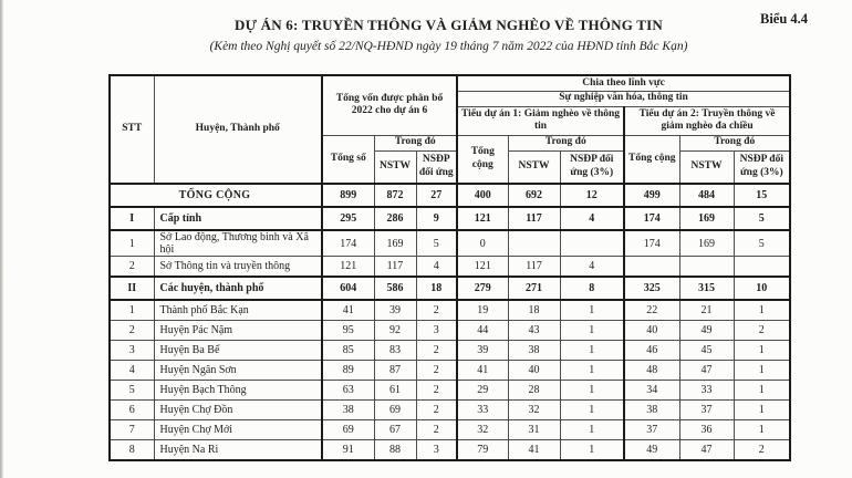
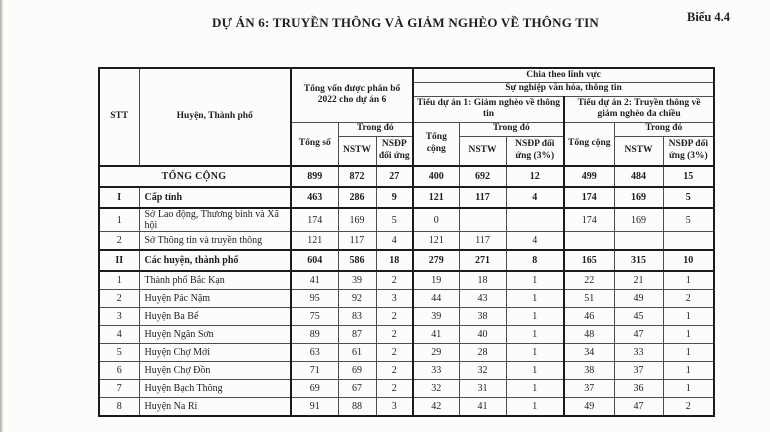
  Biểu 4.4
  DỰ ÁN 6: TRUYỀN THÔNG VÀ GIẢM NGHÈO VỀ THÔNG TIN
- (Kèm theo Nghị quyết số 22/NQ-HĐND ngày 19 tháng 7 năm 2022 của HĐND tỉnh Bắc Kạn)
  STT	Huyện, Thành phố	Tổng vốn được phân bổ 2022 cho dự án 6	Chia theo lĩnh vực
  Sự nghiệp văn hóa, thông tin
  Tiểu dự án 1: Giảm nghèo về thông tin	Tiểu dự án 2: Truyền thông về giảm nghèo đa chiều
  Tổng số	Trong đó	Tổng cộng	Trong đó	Tổng cộng	Trong đó
  NSTW	NSĐP đối ứng	NSTW	NSĐP đối ứng (3%)	NSTW	NSĐP đối ứng (3%)
  TỔNG CỘNG	899	872	27	400	692	12	499	484	15
- I	Cấp tỉnh	295	286	9	121	117	4	174	169	5
+ I	Cấp tỉnh	463	286	9	121	117	4	174	169	5
  1	Sở Lao động, Thương binh và Xã hội	174	169	5	0			174	169	5
  2	Sở Thông tin và truyền thông	121	117	4	121	117	4
- II	Các huyện, thành phố	604	586	18	279	271	8	325	315	10
+ II	Các huyện, thành phố	604	586	18	279	271	8	165	315	10
  1	Thành phố Bắc Kạn	41	39	2	19	18	1	22	21	1
- 2	Huyện Pác Nặm	95	92	3	44	43	1	40	49	2
+ 2	Huyện Pác Nặm	95	92	3	44	43	1	51	49	2
- 3	Huyện Ba Bể	85	83	2	39	38	1	46	45	1
+ 3	Huyện Ba Bể	75	83	2	39	38	1	46	45	1
  4	Huyện Ngân Sơn	89	87	2	41	40	1	48	47	1
- 5	Huyện Bạch Thông	63	61	2	29	28	1	34	33	1
+ 5	Huyện Chợ Mới	63	61	2	29	28	1	34	33	1
- 6	Huyện Chợ Đồn	38	69	2	33	32	1	38	37	1
+ 6	Huyện Chợ Đồn	71	69	2	33	32	1	38	37	1
- 7	Huyện Chợ Mới	69	67	2	32	31	1	37	36	1
+ 7	Huyện Bạch Thông	69	67	2	32	31	1	37	36	1
- 8	Huyện Na Rì	91	88	3	79	41	1	49	47	2
+ 8	Huyện Na Rì	91	88	3	42	41	1	49	47	2
